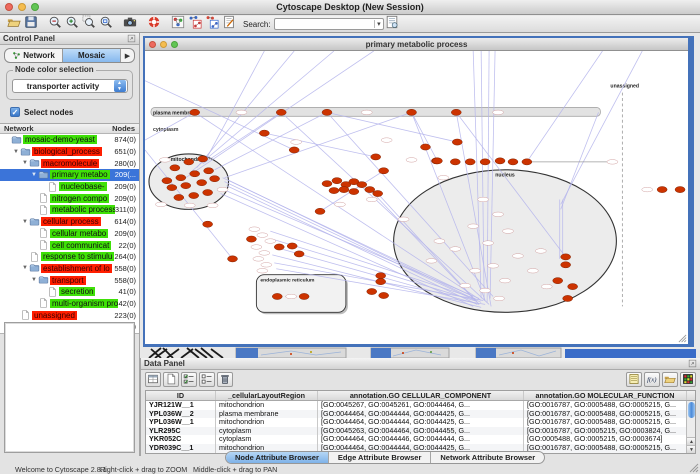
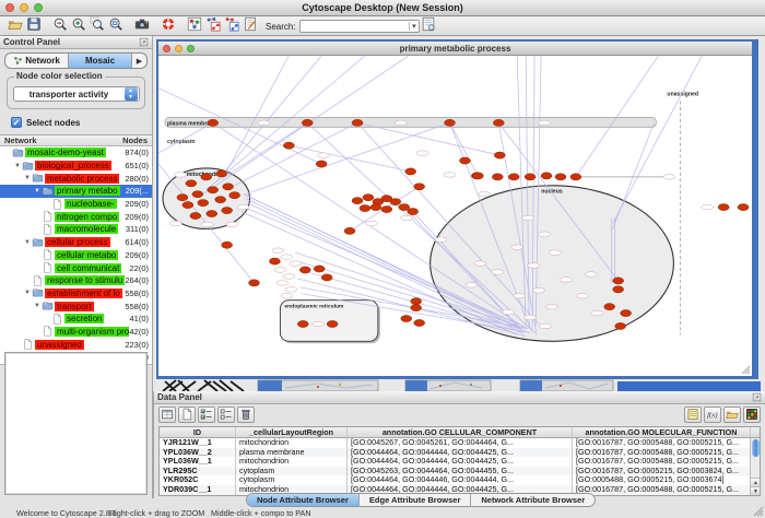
  Cytoscape Desktop (New Session)
  Search:
  Control Panel
  Network
  Mosaic
  Node color selection
  transporter activity
  ✓
  Select nodes
  Network
  Nodes
  mosaic-demo-yeast
  874(0)
  biological_process
  651(0)
- macromolecule
+ metabolic process
  280(0)
  primary metabo
  209(...
  nucleobase-
  209(0)
  nitrogen compo
  209(0)
- metabolic process
+ macromolecule
  311(0)
  cellular process
  614(0)
  cellular metabo
  209(0)
  cell communicat
  22(0)
  response to stimulu
  264(0)
  establishment of lo
  558(0)
  transport
  558(0)
  secretion
  41(0)
  multi-organism pro
  42(0)
  unassigned
  223(0)
  primary metabolic process
  Data Panel
  ID
  _cellularLayoutRegion
  annotation.GO CELLULAR_COMPONENT
  annotation.GO MOLECULAR_FUNCTION
  YJR121W__1
  mitochondrion
  [GO:0045267, GO:0045261, GO:0044464, G...
  [GO:0016787, GO:0005488, GO:0005215, G...
  YPL036W__2
  plasma membrane
  [GO:0044464, GO:0044444, GO:0044425, G...
  [GO:0016787, GO:0005488, GO:0005215, G...
  YPL036W__1
  mitochondrion
  [GO:0044464, GO:0044444, GO:0044425, G...
  [GO:0016787, GO:0005488, GO:0005215, G...
  YLR295C
  cytoplasm
  [GO:0045263, GO:0044464, GO:0044455, G...
  [GO:0016787, GO:0005215, GO:0003824, G...
  YKR052C
  cytoplasm
  [GO:0044464, GO:0044446, GO:0044444, G...
  [GO:0005488, GO:0005215, GO:0003674]
  YDR039C__1
  mitochondrion
  [GO:0044464, GO:0044444, GO:0044425, G...
  [GO:0016787, GO:0005488, GO:0005215, G...
  Node Attribute Browser
  Edge Attribute Browser
  Network Attribute Browser
  Welcome to Cytoscape 2.8.1
  Right-click + drag to ZOOM
- Middle-click + drag to PAN
+ Middle-click + compo to PAN
